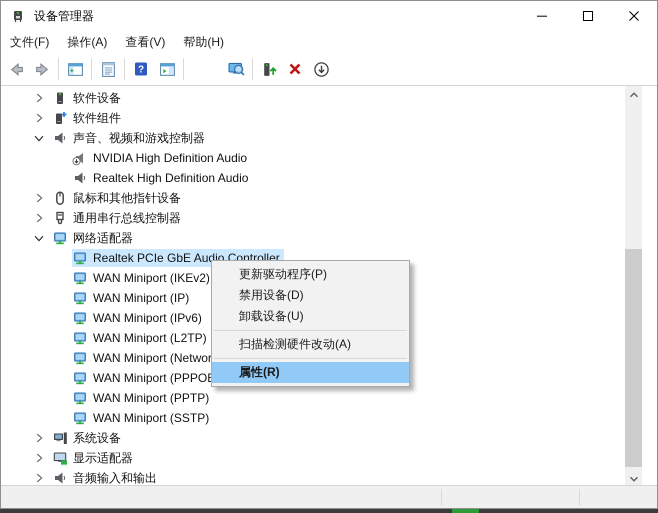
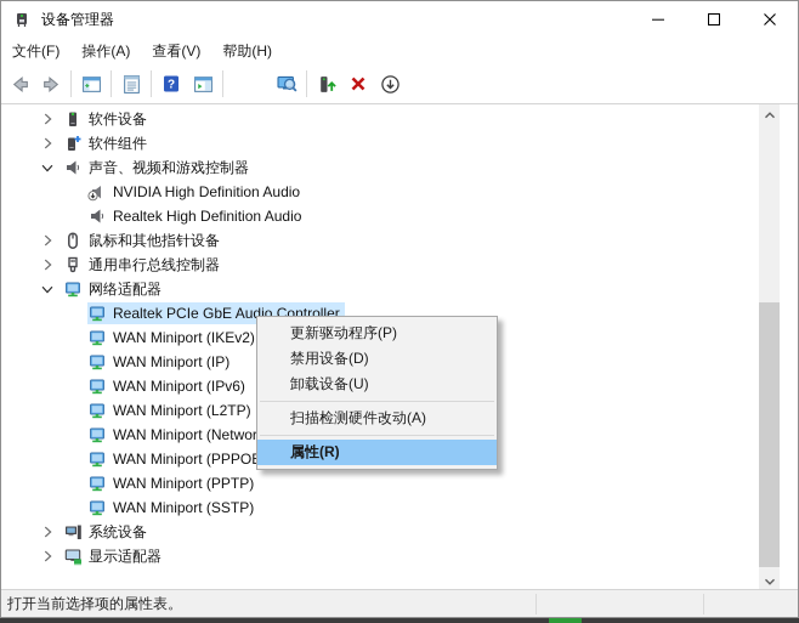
  设备管理器
  文件(F)
  操作(A)
  查看(V)
  帮助(H)
  软件设备
  软件组件
  声音、视频和游戏控制器
  NVIDIA High Definition Audio
  Realtek High Definition Audio
  鼠标和其他指针设备
  通用串行总线控制器
  网络适配器
  Realtek PCIe GbE Audio Controller
  WAN Miniport (IKEv2)
  WAN Miniport (IP)
  WAN Miniport (IPv6)
  WAN Miniport (L2TP)
  WAN Miniport (PPPO
  WAN Miniport (PPTP)
  WAN Miniport (SSTP)
  系统设备
  显示适配器
- 音频输入和输出
  更新驱动程序(P)
  禁用设备(D)
  卸载设备(U)
  扫描检测硬件改动(A)
  属性(R)
+ 打开当前选择项的属性表。
